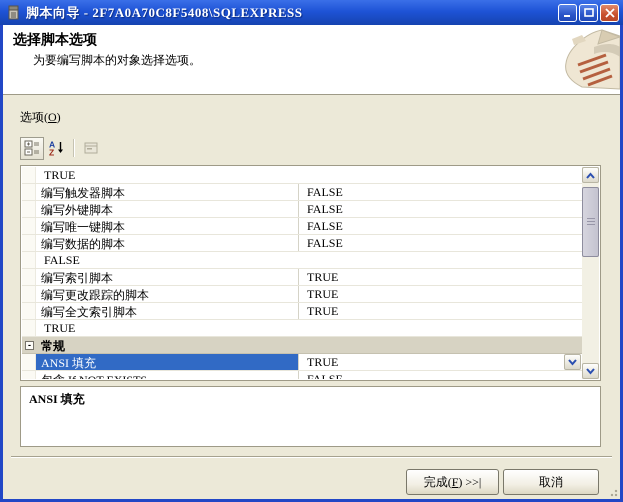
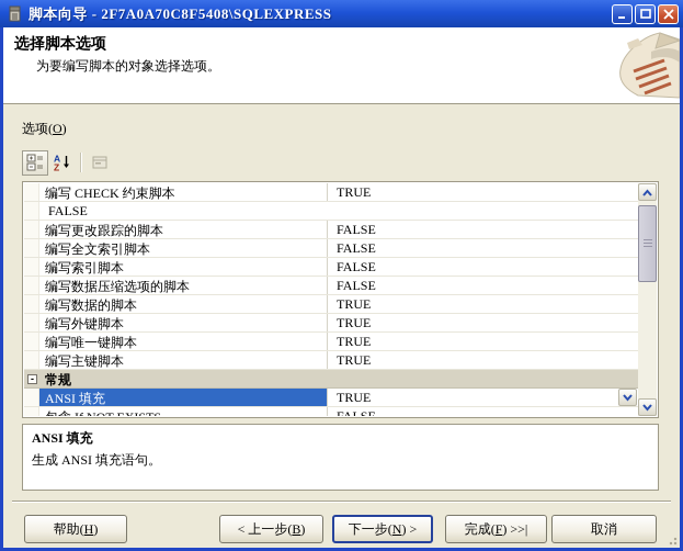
  脚本向导 - 2F7A0A70C8F5408\SQLEXPRESS
  选择脚本选项
  为要编写脚本的对象选择选项。
  选项(O)
  A
  Z
+ 编写 CHECK 约束脚本
  TRUE
- 编写触发器脚本
  FALSE
- 编写外键脚本
+ 编写更改跟踪的脚本
  FALSE
- 编写唯一键脚本
+ 编写全文索引脚本
  FALSE
- 编写数据的脚本
+ 编写索引脚本
  FALSE
+ 编写数据压缩选项的脚本
  FALSE
- 编写索引脚本
+ 编写数据的脚本
  TRUE
- 编写更改跟踪的脚本
+ 编写外键脚本
  TRUE
- 编写全文索引脚本
+ 编写唯一键脚本
  TRUE
+ 编写主键脚本
  TRUE
  -
  常规
  ANSI 填充
  TRUE
  ANSI 填充
+ 生成 ANSI 填充语句。
+ 帮助(H)
+ < 上一步(B)
+ 下一步(N) >
  完成(F) >>|
  取消
